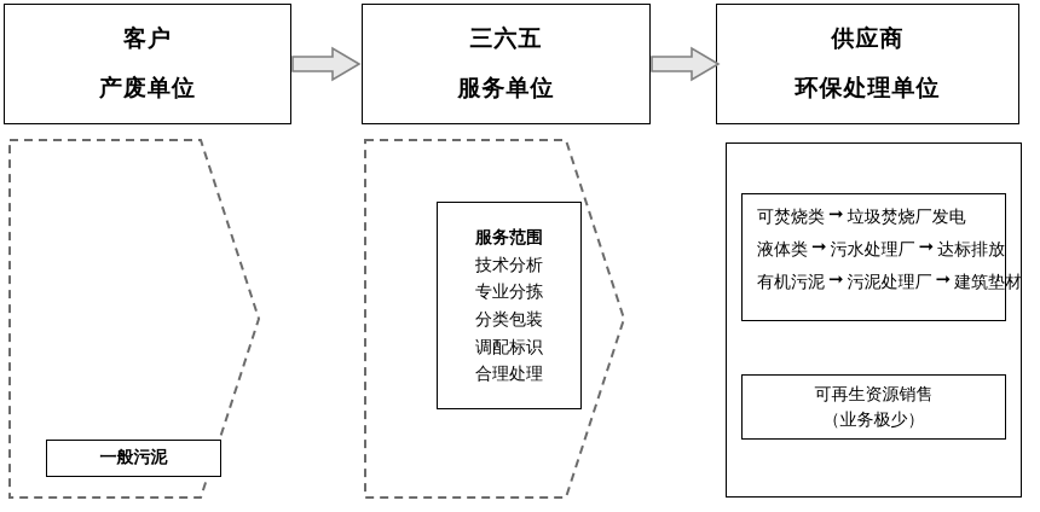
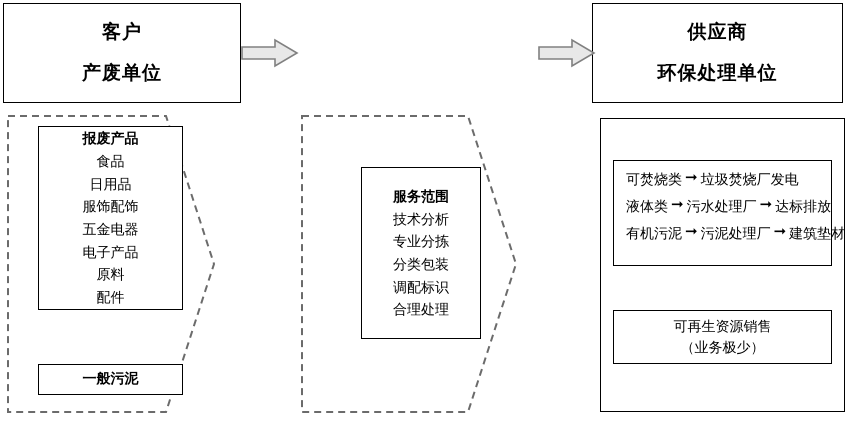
  客户
  产废单位
- 三六五
- 服务单位
  供应商
  环保处理单位
+ 报废产品
+ 食品
+ 日用品
+ 服饰配饰
+ 五金电器
+ 电子产品
+ 原料
+ 配件
  一般污泥
  服务范围
  技术分析
  专业分拣
  分类包装
  调配标识
  合理处理
  可焚烧类
  ➞
  垃圾焚烧厂发电
  液体类
  ➞
  污水处理厂
  ➞
  达标排放
  有机污泥
  ➞
  污泥处理厂
  ➞
  建筑垫材
  可再生资源销售
  （业务极少）
